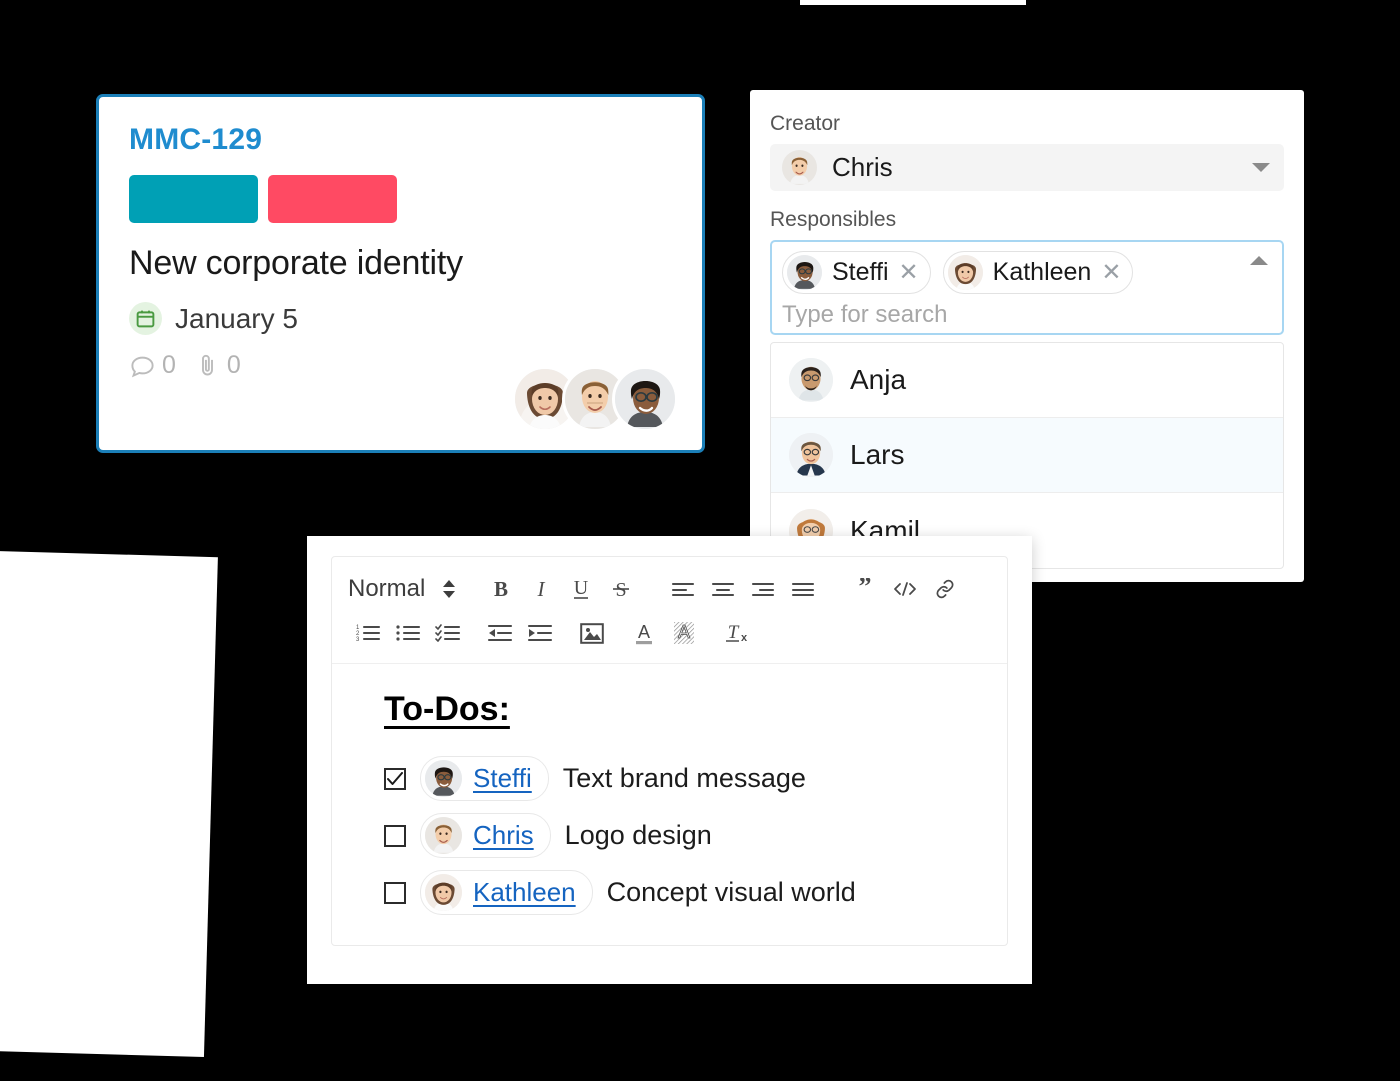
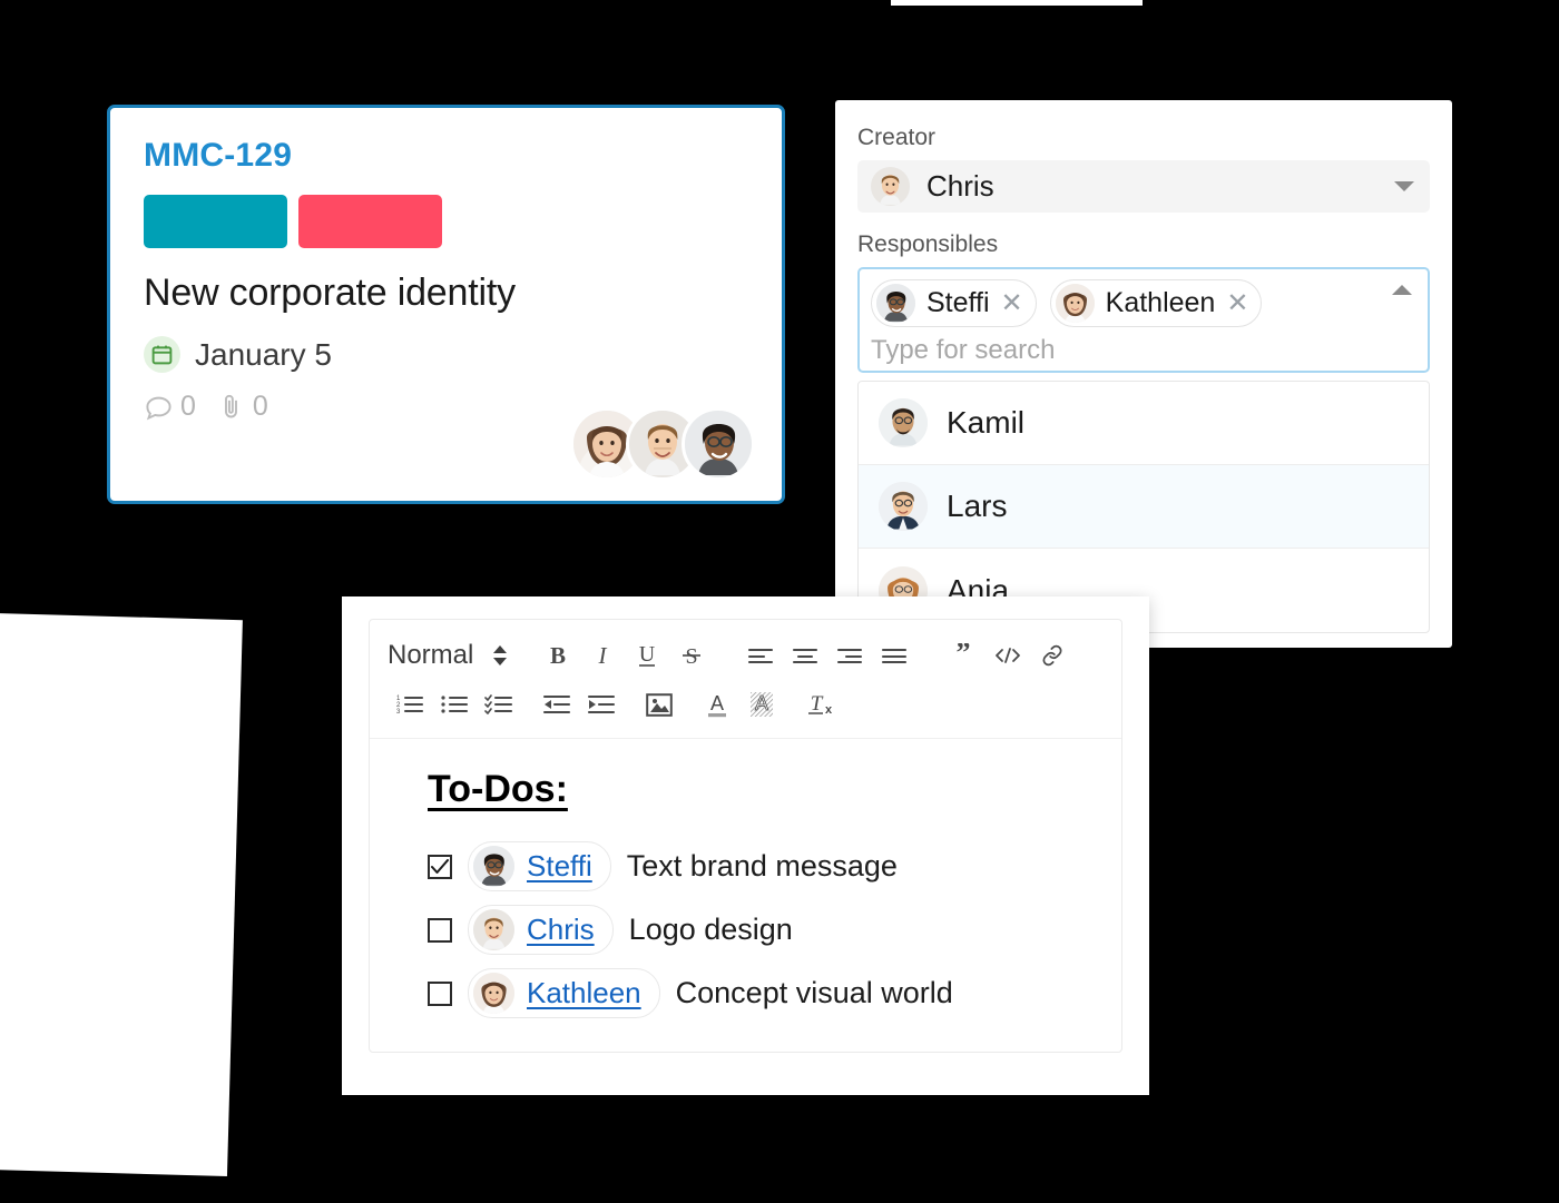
  MMC-129
  New corporate identity
  January 5
  0
  0
  Creator
  Chris
  Responsibles
  Steffi
  ✕
  Kathleen
  ✕
  Type for search
- Anja
+ Kamil
  Lars
- Kamil
+ Anja
  Normal
  B
  I
  U
  S
  ”
  A
  A
  T
  x
  To-Dos:
  Steffi
  Text brand message
  Chris
  Logo design
  Kathleen
  Concept visual world
